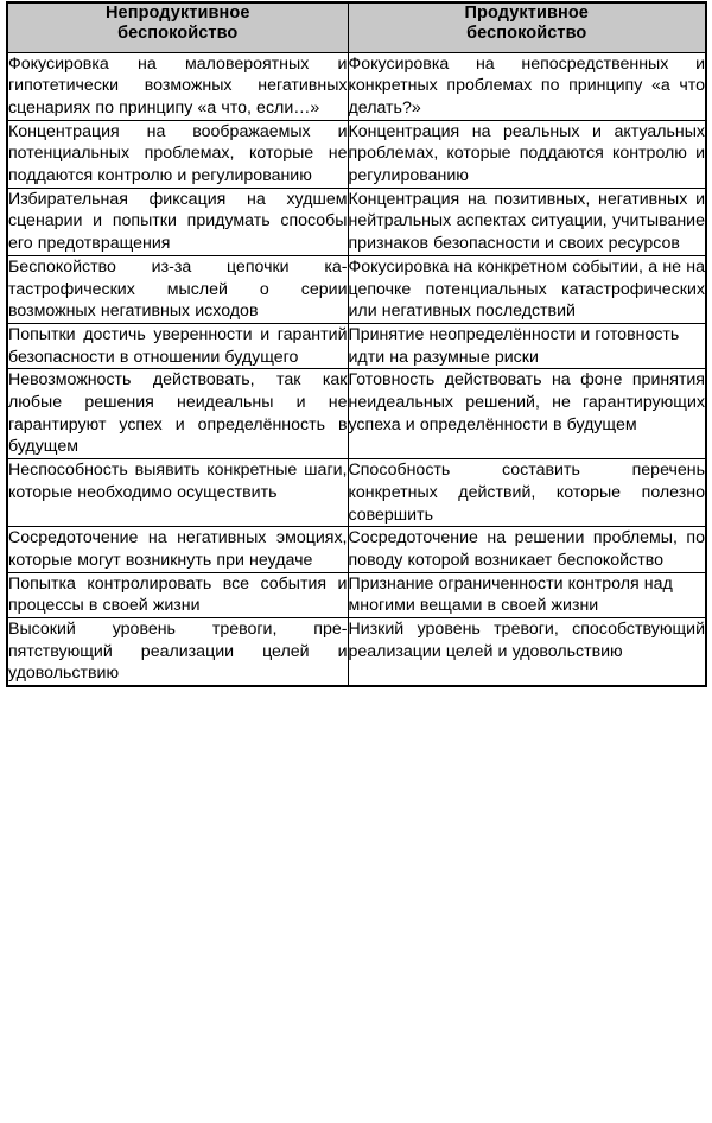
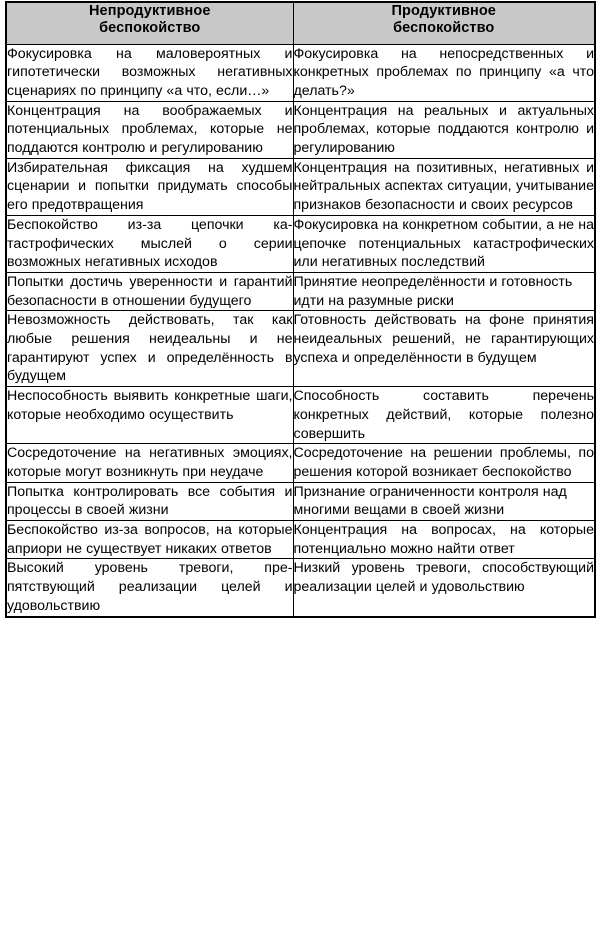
  Непродуктивное беспокойство	Продуктивное беспокойство
  Фокусировка на маловероятных и гипотетически возможных не­гативных сценариях по принципу «а что, если…»	Фокусировка на непосредственных и конкретных проблемах по прин­ципу «а что делать?»
  Концентрация на воображаемых и потенциальных проблемах, кото­рые не поддаются контролю и ре­гулированию	Концентрация на реальных и акту­альных проблемах, которые подда­ются контролю и регулированию
  Избирательная фиксация на худ­шем сценарии и попытки приду­мать способы его предотвращения	Концентрация на позитивных, нега­тивных и нейтральных аспектах си­туации, учитывание признаков без­опасности и своих ресурсов
  Беспокойство из-за цепочки ка­тастрофических мыслей о серии возможных негативных исходов	Фокусировка на конкретном собы­тии, а не на цепочке потенциальных катастрофических или негативных последствий
  Попытки достичь уверенности и гарантий безопасности в отно­шении будущего	Принятие неопределённости и го­товность идти на разумные риски
  Невозможность действовать, так как любые решения неидеальны и не гарантируют успех и опреде­лённость в будущем	Готовность действовать на фоне принятия неидеальных решений, не гарантирующих успеха и опре­делённости в будущем
  Неспособность выявить конкрет­ные шаги, которые необходимо осуществить	Способность составить перечень конкретных действий, которые по­лезно совершить
- Сосредоточение на негативных эмоциях, которые могут возник­нуть при неудаче	Сосредоточение на решении про­блемы, по поводу которой возникает беспокойство
+ Сосредоточение на негативных эмоциях, которые могут возник­нуть при неудаче	Сосредоточение на решении про­блемы, по решения которой возникает беспокойство
  Попытка контролировать все со­бытия и процессы в своей жизни	Признание ограниченности контроля над многими вещами в своей жизни
+ Беспокойство из-за вопросов, на которые априори не существу­ет никаких ответов	Концентрация на вопросах, на ко­торые потенциально можно найти ответ
  Высокий уровень тревоги, пре­пятствующий реализации целей и удовольствию	Низкий уровень тревоги, способ­ствующий реализации целей и удо­вольствию
